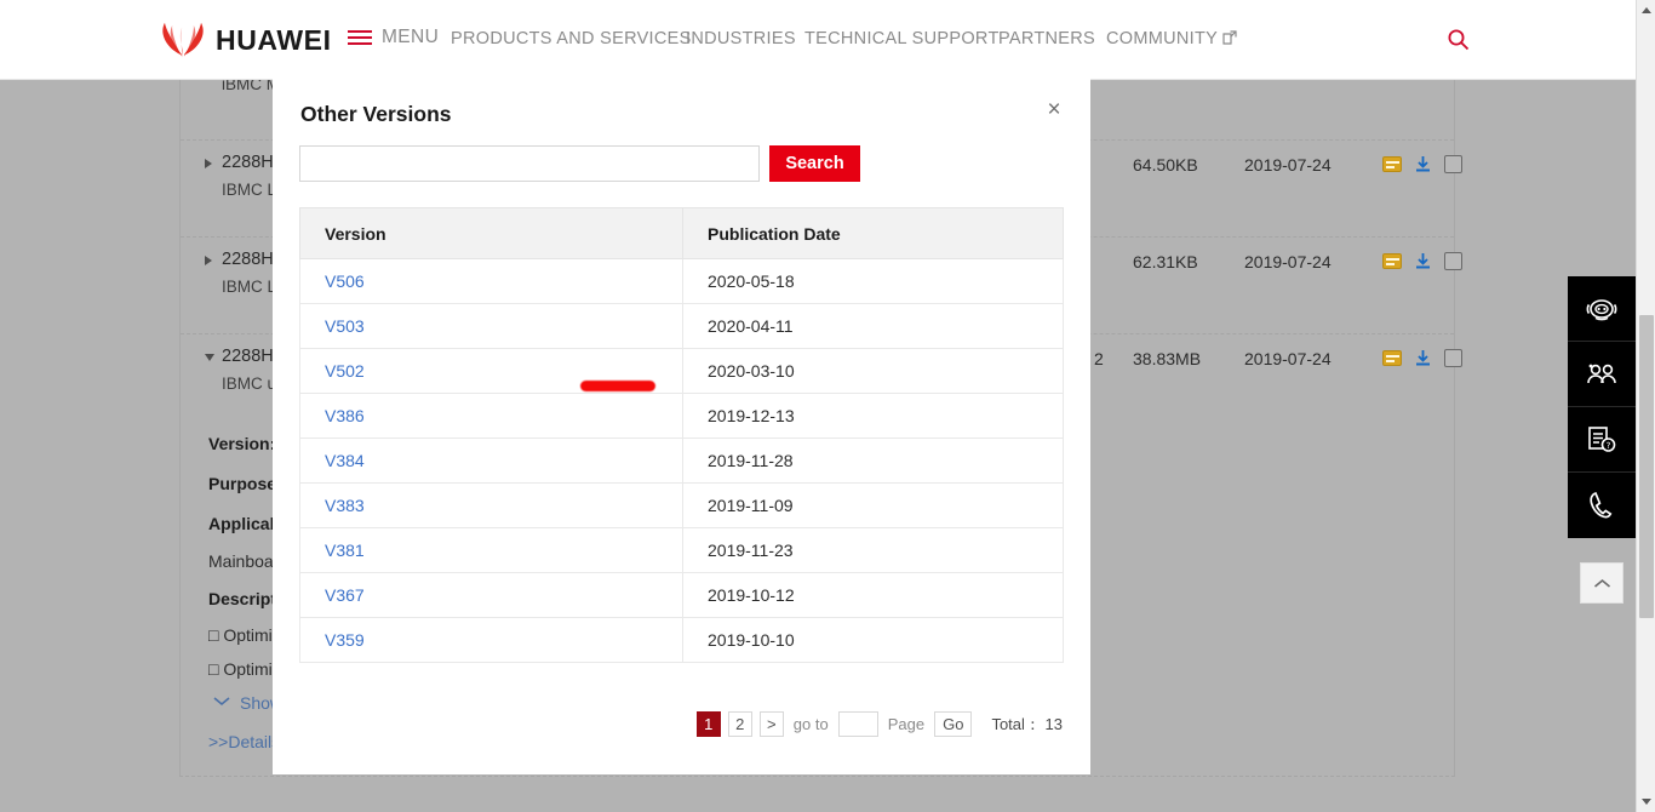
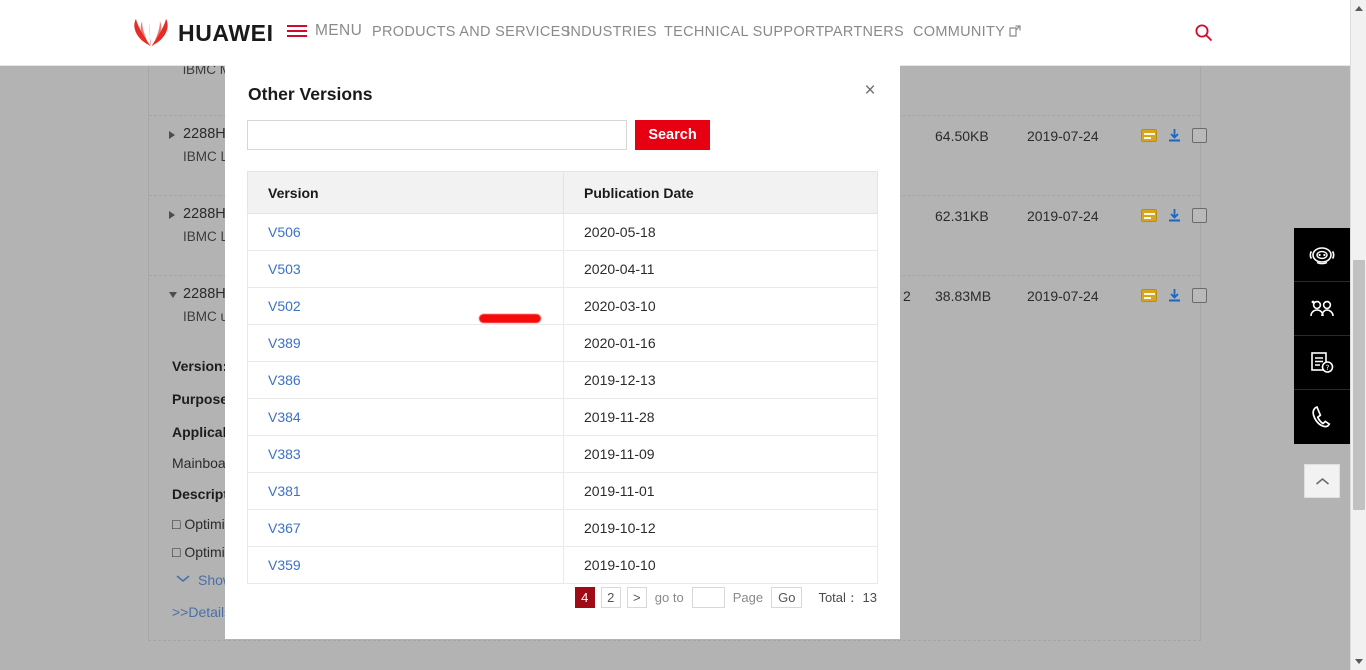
  HUAWEI
  MENU
  PRODUCTS AND SERVICES
  INDUSTRIES
  TECHNICAL SUPPORT
  PARTNERS
  COMMUNITY
  2288H
  64.50KB
  2019-07-24
  2288H
  62.31KB
  2019-07-24
  2288H
  2
  38.83MB
  2019-07-24
  Version
  Purpos
  Applica
  Mainboa
  Descrip
  □ Optimi
  □ Optimi
  Sho
  >>Detail
  ?
  Other Versions
  ×
  Search
  Version	Publication Date
  V506	2020-05-18
  V503	2020-04-11
  V502	2020-03-10
+ V389	2020-01-16
  V386	2019-12-13
  V384	2019-11-28
  V383	2019-11-09
- V381	2019-11-23
+ V381	2019-11-01
  V367	2019-10-12
  V359	2019-10-10
- 1
+ 4
  2
  >
  go to
  Page
  Go
  Total： 13
